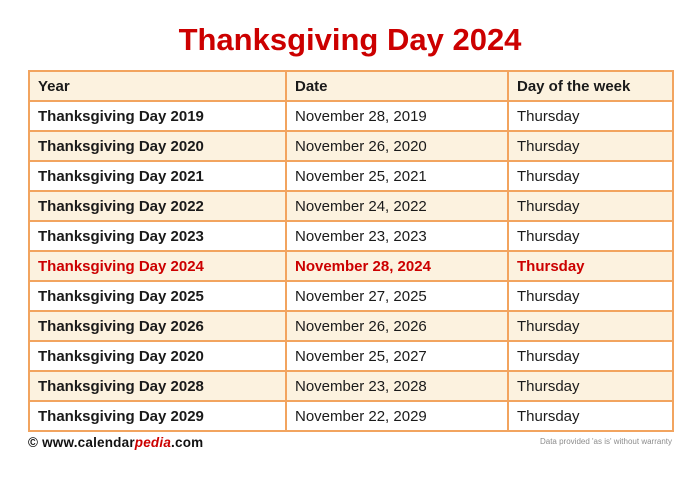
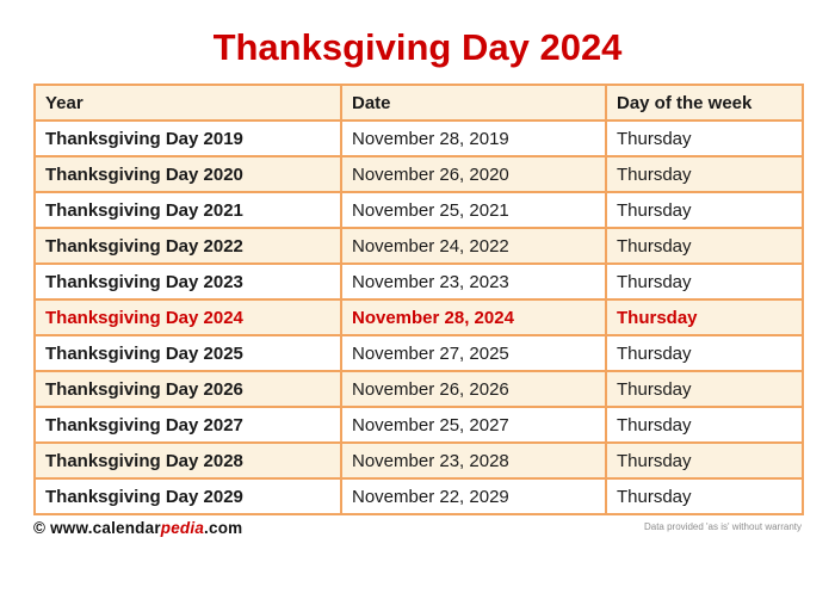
  Thanksgiving Day 2024
  Year	Date	Day of the week
  Thanksgiving Day 2019	November 28, 2019	Thursday
  Thanksgiving Day 2020	November 26, 2020	Thursday
  Thanksgiving Day 2021	November 25, 2021	Thursday
  Thanksgiving Day 2022	November 24, 2022	Thursday
  Thanksgiving Day 2023	November 23, 2023	Thursday
  Thanksgiving Day 2024	November 28, 2024	Thursday
  Thanksgiving Day 2025	November 27, 2025	Thursday
  Thanksgiving Day 2026	November 26, 2026	Thursday
- Thanksgiving Day 2020	November 25, 2027	Thursday
+ Thanksgiving Day 2027	November 25, 2027	Thursday
  Thanksgiving Day 2028	November 23, 2028	Thursday
  Thanksgiving Day 2029	November 22, 2029	Thursday
  © www.calendarpedia.com
  Data provided 'as is' without warranty
